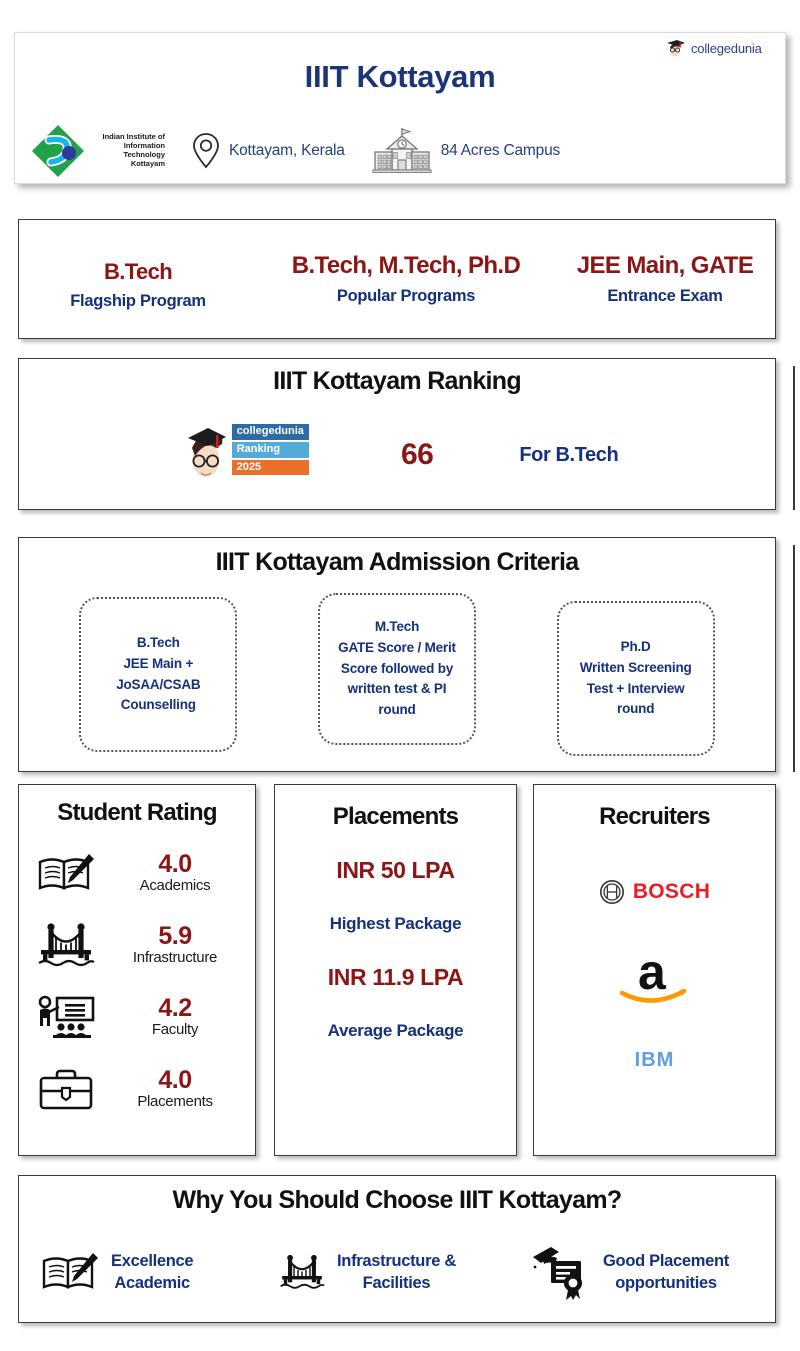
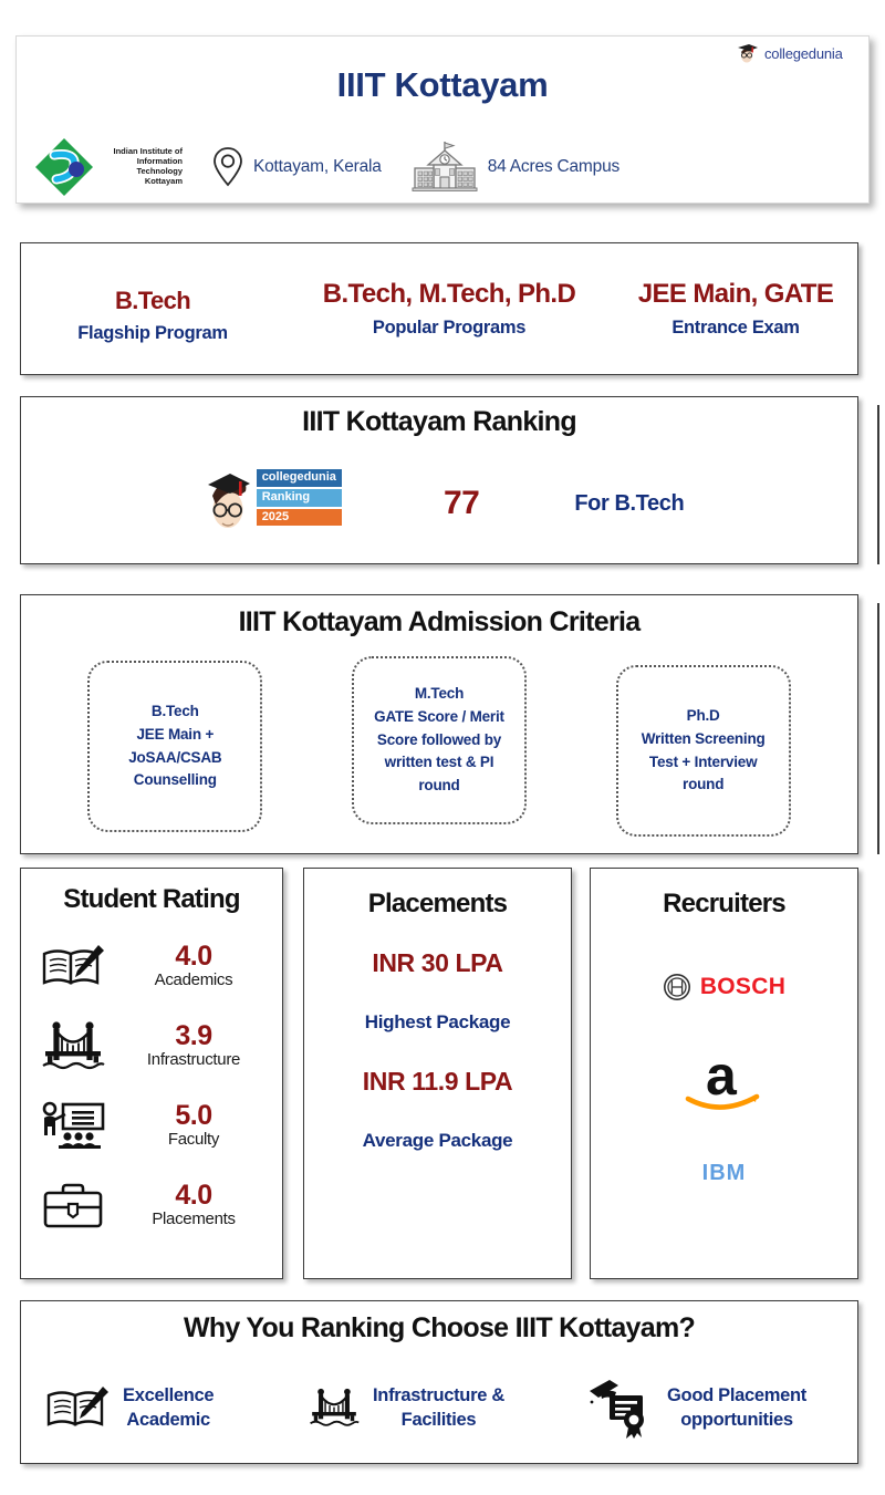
  collegedunia
  IIIT Kottayam
  Indian Institute of
  Information Technology
  Kottayam
  Kottayam, Kerala
  84 Acres Campus
  B.Tech
  Flagship Program
  B.Tech, M.Tech, Ph.D
  Popular Programs
  JEE Main, GATE
  Entrance Exam
  IIIT Kottayam Ranking
  collegedunia
  Ranking
  2025
- 66
+ 77
  For B.Tech
  IIIT Kottayam Admission Criteria
  B.Tech
  JEE Main +
  JoSAA/CSAB
  Counselling
  M.Tech
  GATE Score / Merit
  Score followed by
  written test & PI
  round
  Ph.D
  Written Screening
  Test + Interview
  round
  Student Rating
  4.0
  Academics
- 5.9
+ 3.9
  Infrastructure
- 4.2
+ 5.0
  Faculty
  4.0
  Placements
  Placements
- INR 50 LPA
+ INR 30 LPA
  Highest Package
  INR 11.9 LPA
  Average Package
  Recruiters
  BOSCH
  a
  IBM
- Why You Should Choose IIIT Kottayam?
+ Why You Ranking Choose IIIT Kottayam?
  Excellence
  Academic
  Infrastructure &
  Facilities
  Good Placement
  opportunities
